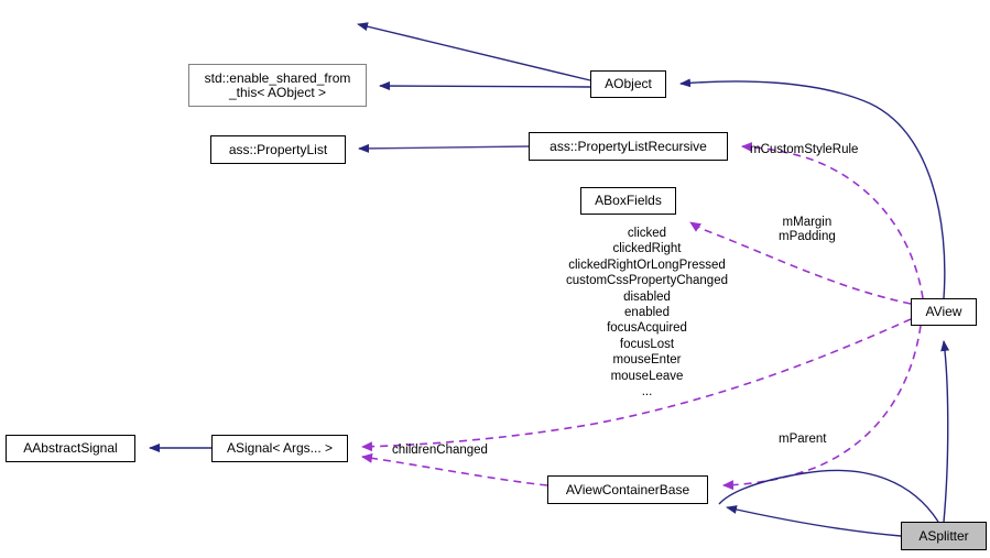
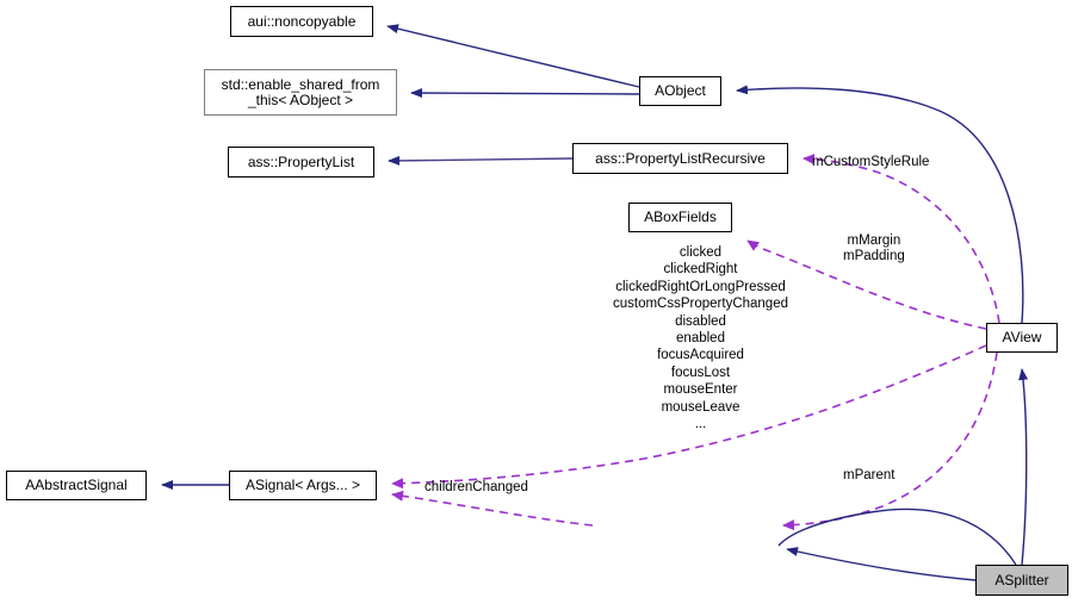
+ aui::noncopyable
  std::enable_shared_from
  _this< AObject >
  ass::PropertyList
  AObject
  ass::PropertyListRecursive
  ABoxFields
  AView
  AAbstractSignal
  ASignal< Args... >
- AViewContainerBase
  ASplitter
  mCustomStyleRule
  mMargin
  mPadding
  mParent
  childrenChanged
  clicked
  clickedRight
  clickedRightOrLongPressed
  customCssPropertyChanged
  disabled
  enabled
  focusAcquired
  focusLost
  mouseEnter
  mouseLeave
  ...
